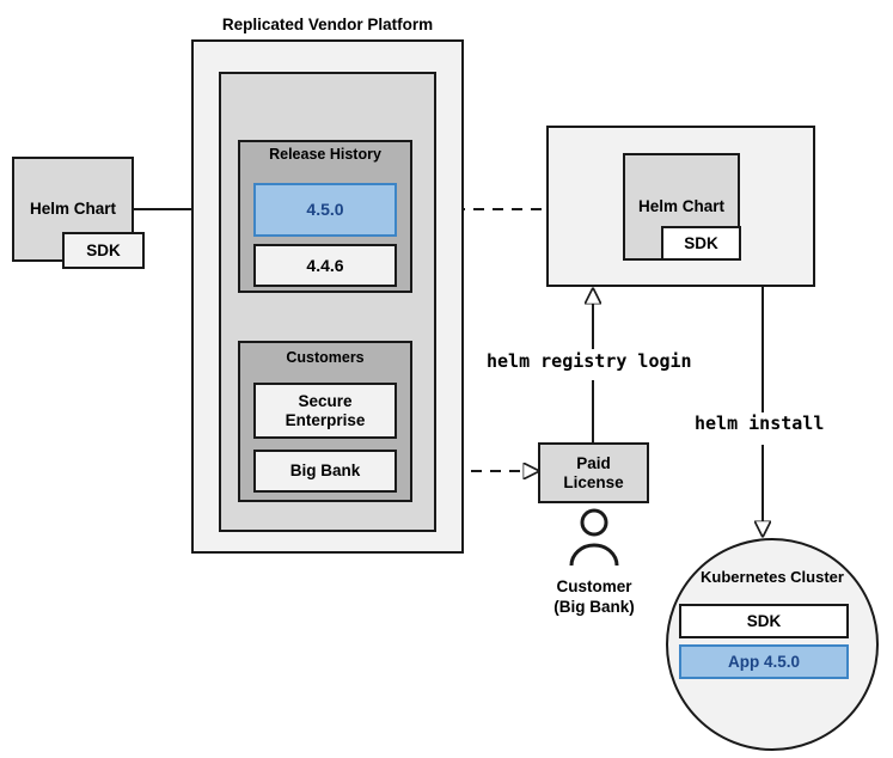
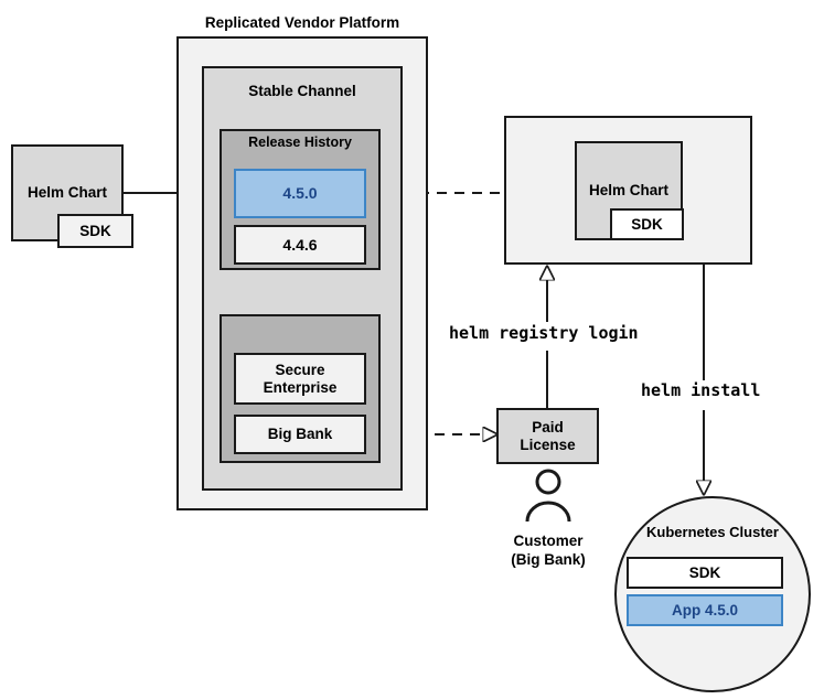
  Helm Chart
  SDK
  Replicated Vendor Platform
+ Stable Channel
  Release History
  4.5.0
  4.4.6
- Customers
  Secure
  Enterprise
  Big Bank
  Helm Chart
  SDK
  helm registry login
  helm install
  Paid
  License
  Customer
  (Big Bank)
  Kubernetes Cluster
  SDK
  App 4.5.0
